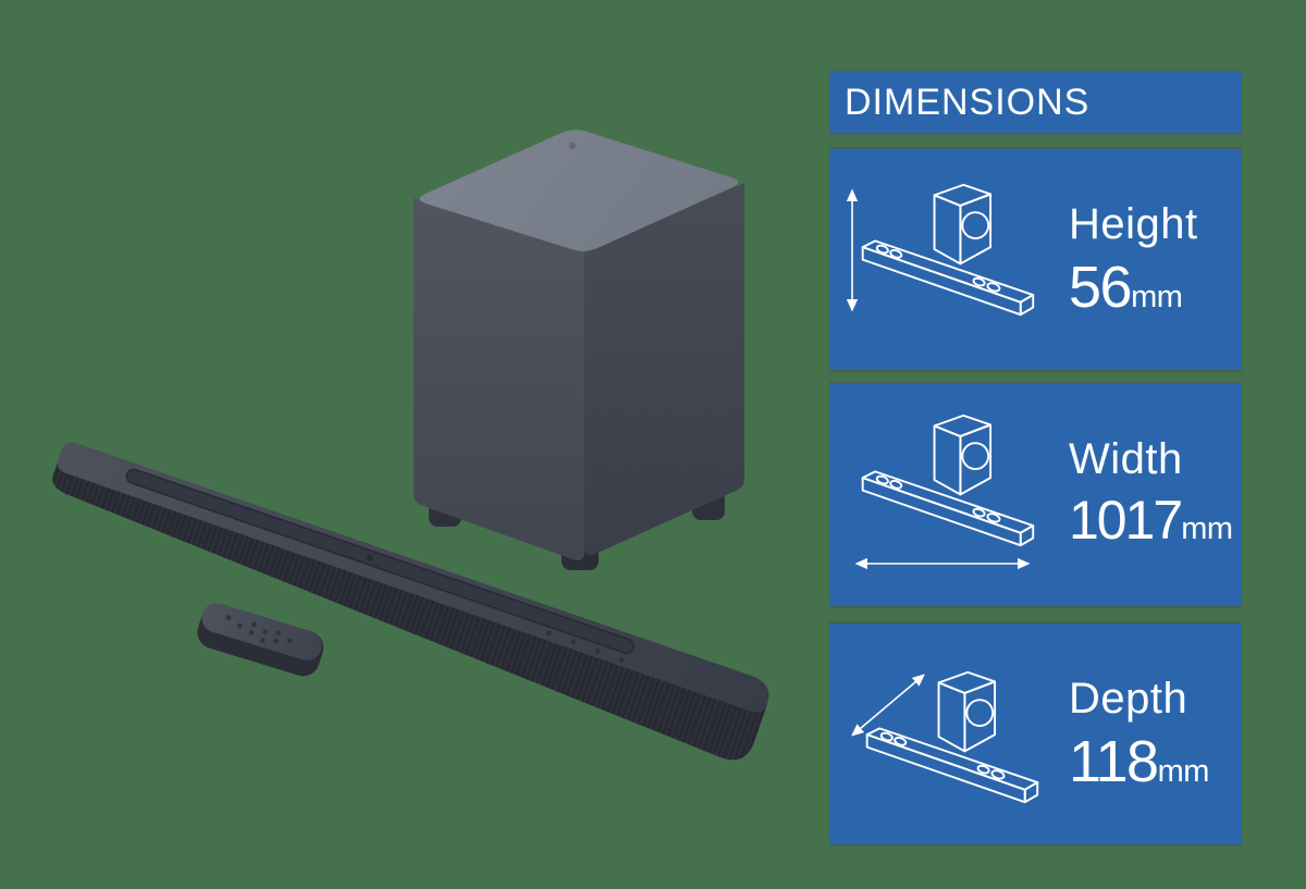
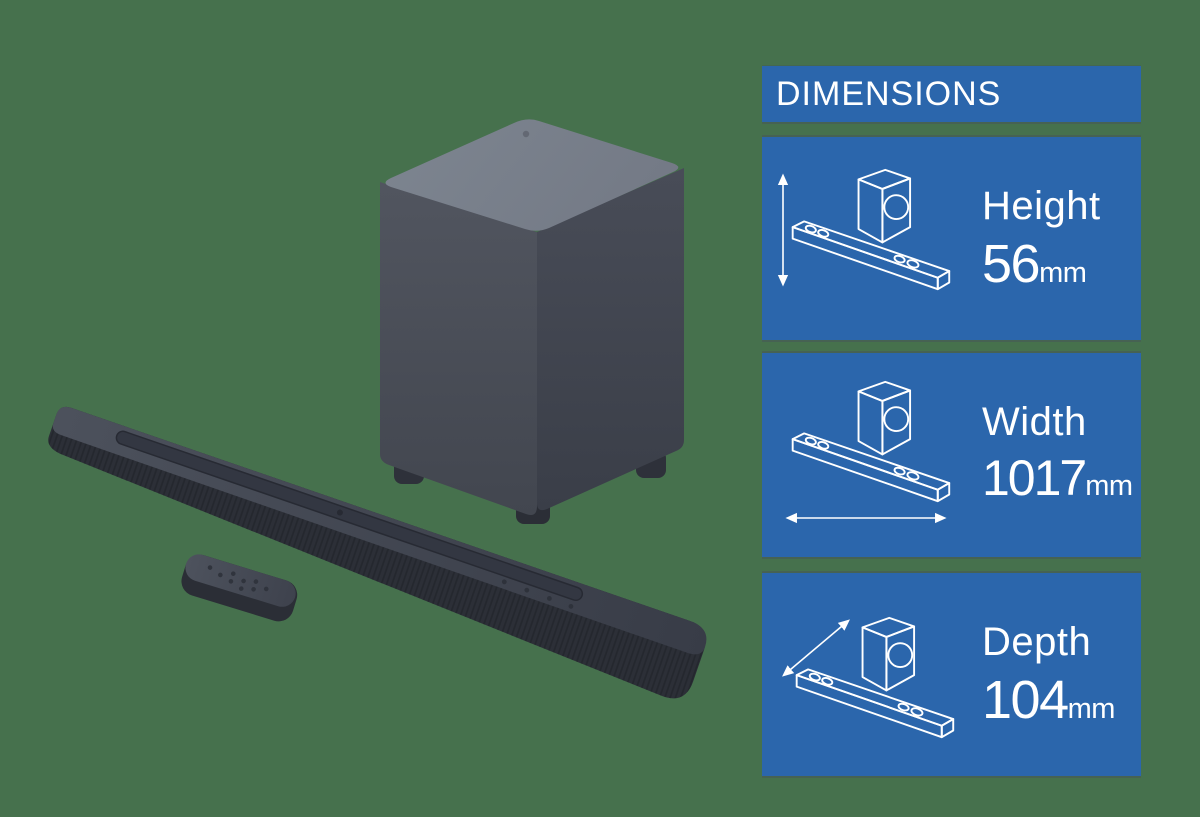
  DIMENSIONS
  Height
  56mm
  Width
  1017mm
  Depth
- 118mm
+ 104mm
